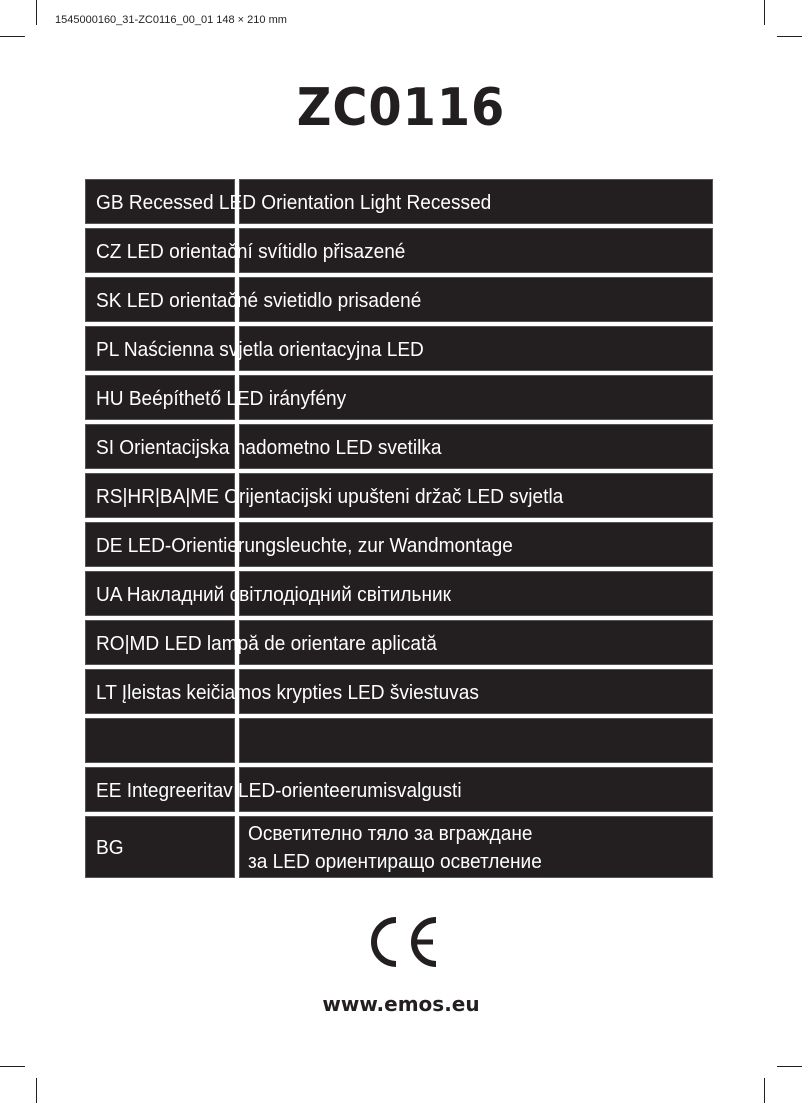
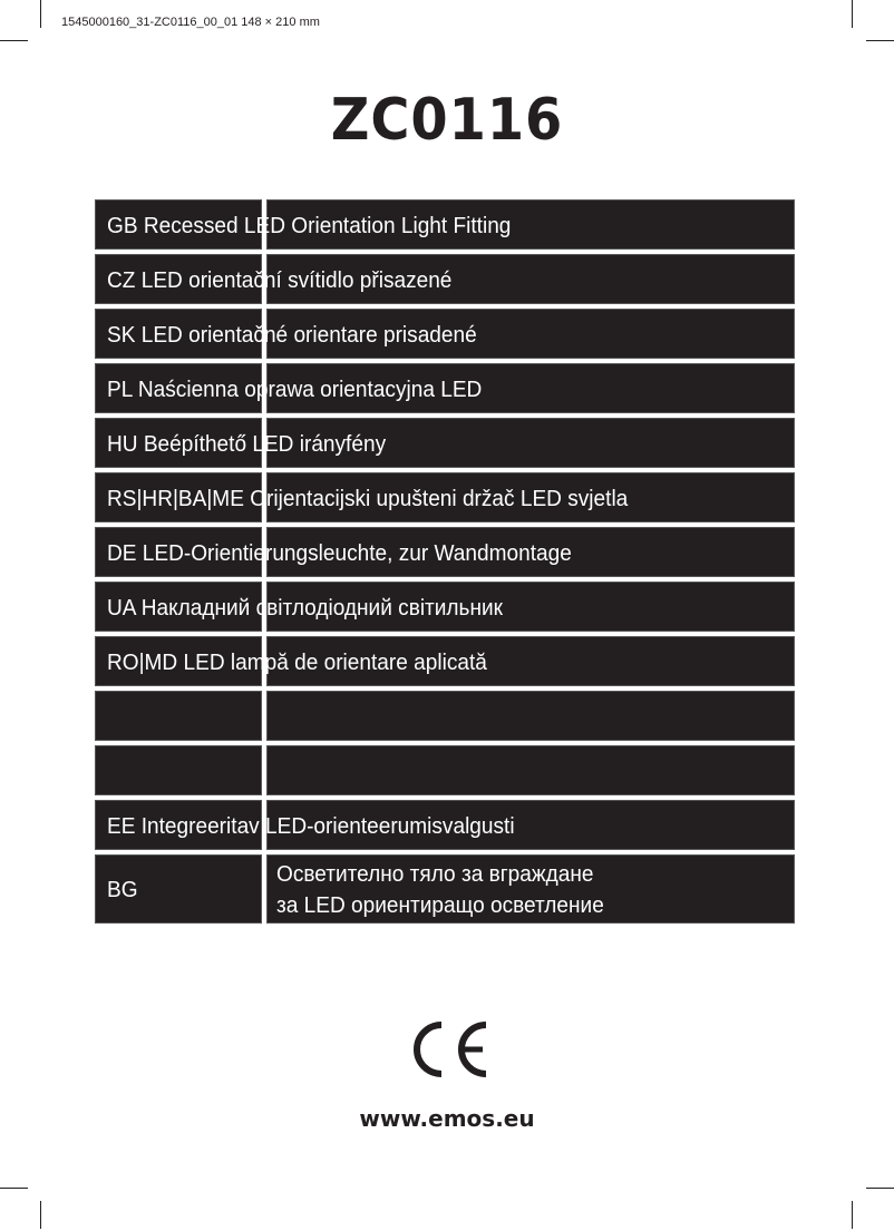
  1545000160_31-ZC0116_00_01 148 × 210 mm
  ZC0116
- GB Recessed LED Orientation Light Recessed
+ GB Recessed LED Orientation Light Fitting
  CZ LED orientační svítidlo přisazené
- SK LED orientačné svietidlo prisadené
+ SK LED orientačné orientare prisadené
- PL Naścienna svjetla orientacyjna LED
+ PL Naścienna oprawa orientacyjna LED
  HU Beépíthető LED irányfény
- SI Orientacijska nadometno LED svetilka
  RS|HR|BA|ME Orijentacijski upušteni držač LED svjetla
  DE LED-Orientierungsleuchte, zur Wandmontage
  UA Накладний світлодіодний світильник
  RO|MD LED lampă de orientare aplicată
- LT Įleistas keičiamos krypties LED šviestuvas
  EE Integreeritav LED-orienteerumisvalgusti
  BG
  Осветително тяло за вграждане
  за LED ориентиращо осветление
  www.emos.eu
